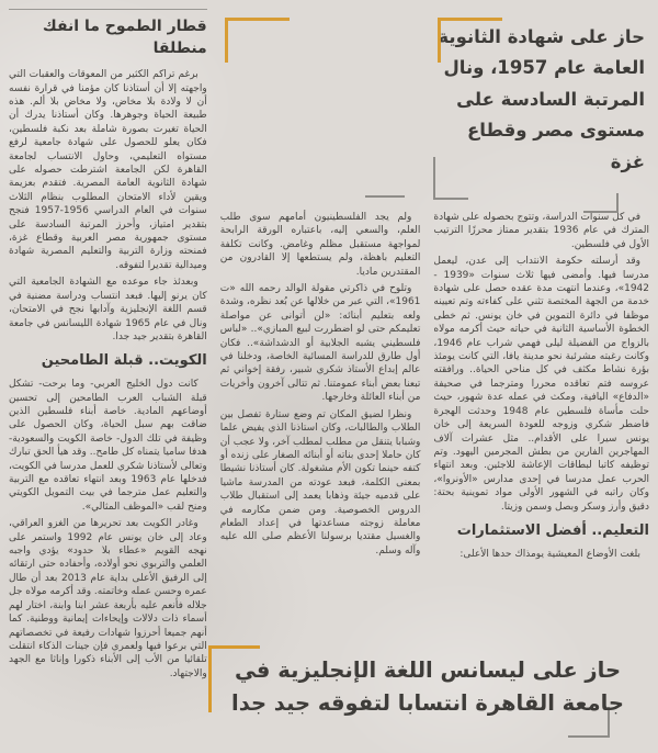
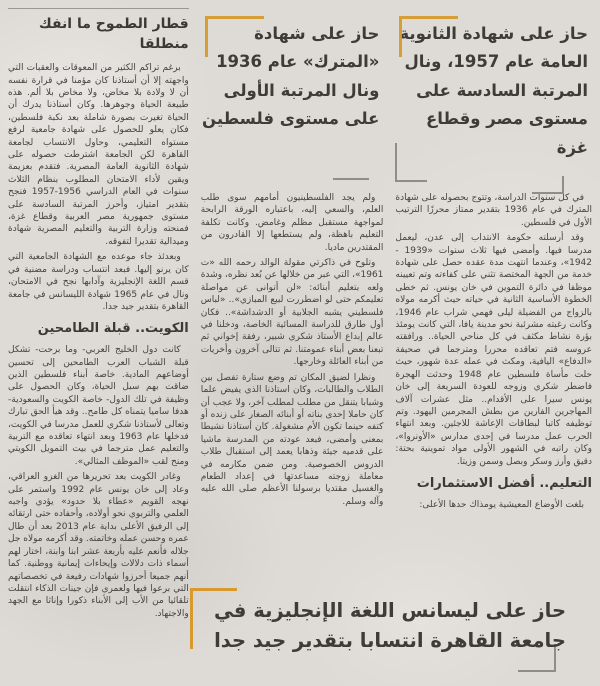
  حاز على شهادة الثانوية العامة عام 1957، ونال المرتبة السادسة على مستوى مصر وقطاع غزة
  في كل سنوات الدراسة، وتتوج بحصوله على شهادة المترك في عام 1936 بتقدير ممتاز محرزًا الترتيب الأول في فلسطين.
  وقد أرسلته حكومة الانتداب إلى عدن، ليعمل مدرسا فيها. وأمضى فيها ثلاث سنوات «1939 - 1942»، وعندما انتهت مدة عقده حصل على شهادة خدمة من الجهة المختصة تثني على كفاءته وتم تعيينه موظفا في دائرة التموين في خان يونس. ثم خطى الخطوة الأساسية الثانية في حياته حيث أكرمه مولاه بالزواج من الفضيلة ليلى فهمي شراب عام 1946، وكانت رغبته مشرئبة نحو مدينة يافا، التي كانت يومئذ بؤرة نشاط مكثف في كل مناحي الحياة.. ورافقته عروسه فتم تعاقده محررا ومترجما في صحيفة «الدفاع» اليافية، ومكث في عمله عدة شهور، حيث حلت مأساة فلسطين عام 1948 وحدثت الهجرة فاضطر شكري وزوجه للعودة السريعة إلى خان يونس سيرا على الأقدام.. مثل عشرات آلاف المهاجرين الفارين من بطش المجرمين اليهود. وتم توظيفه كاتبا لبطاقات الإعاشة للاجئين. وبعد انتهاء الحرب عمل مدرسا في إحدى مدارس «الأونروا»، وكان راتبه في الشهور الأولى مواد تموينية بحتة: دقيق وأرز وسكر وبصل وسمن وزيتا.
  التعليم.. أفضل الاستثمارات
  بلغت الأوضاع المعيشية يومذاك حدها الأعلى:
+ حاز على شهادة «المترك» عام 1936 ونال المرتبة الأولى على مستوى فلسطين
  ولم يجد الفلسطينيون أمامهم سوى طلب العلم، والسعي إليه، باعتباره الورقة الرابحة لمواجهة مستقبل مظلم وغامض. وكانت تكلفة التعليم باهظة، ولم يستطعها إلا القادرون من المقتدرين ماديا.
  وتلوح في ذاكرتي مقولة الوالد رحمه الله «ت 1961»، التي عبر من خلالها عن بُعد نظره، وشدة ولعه بتعليم أبنائه: «لن أتوانى عن مواصلة تعليمكم حتى لو اضطررت لبيع المبازي».. «لباس فلسطيني يشبه الجلابية أو الدشداشة».. فكان أول طارق للدراسة المسائية الخاصة، ودخلنا في عالم إبداع الأستاذ شكري شبير، رفقة إخواني ثم تبعنا بعض أبناء عمومتنا. ثم تتالى آخرون وأخريات من أبناء العائلة وخارجها.
- ونظرا لضيق المكان تم وضع ستارة تفصل بين الطلاب والطالبات، وكان استاذنا الذي يفيض علما وشبابا يتنقل من مطلب لمطلب آخر، ولا عجب أن كان حاملا إحدى بناته أو أبنائه الصغار على زنده أو كتفه حينما تكون الأم مشغولة. كان أستاذنا نشيطا بمعنى الكلمة، فبعد عودته من المدرسة ماشيا على قدميه جيئة وذهابا يعمد إلى استقبال طلاب الدروس الخصوصية. ومن ضمن مكارمه في معاملة زوجته مساعدتها في إعداد الطعام والغسيل مقتديا برسولنا الأعظم صلى الله عليه وآله وسلم.
+ ونظرا لضيق المكان تم وضع ستارة تفصل بين الطلاب والطالبات، وكان استاذنا الذي يفيض علما وشبابا يتنقل من مطلب لمطلب آخر، ولا عجب أن كان حاملا إحدى بناته أو أبنائه الصغار على زنده أو كتفه حينما تكون الأم مشغولة. كان أستاذنا نشيطا بمعنى وأمضى، فبعد عودته من المدرسة ماشيا على قدميه جيئة وذهابا يعمد إلى استقبال طلاب الدروس الخصوصية. ومن ضمن مكارمه في معاملة زوجته مساعدتها في إعداد الطعام والغسيل مقتديا برسولنا الأعظم صلى الله عليه وآله وسلم.
  قطار الطموح ما انفك منطلقا
  برغم تراكم الكثير من المعوقات والعقبات التي واجهته إلا أن أستاذنا كان مؤمنا في قرارة نفسه أن لا ولادة بلا مخاض، ولا مخاض بلا ألم. هذه طبيعة الحياة وجوهرها. وكان أستاذنا يدرك أن الحياة تغيرت بصورة شاملة بعد نكبة فلسطين، فكان يعلو للحصول على شهادة جامعية لرفع مستواه التعليمي، وحاول الانتساب لجامعة القاهرة لكن الجامعة اشترطت حصوله على شهادة الثانوية العامة المصرية. فتقدم بعزيمة ويقين لأداء الامتحان المطلوب بنظام الثلاث سنوات في العام الدراسي 1956-1957 فنجح بتقدير امتياز، وأحرز المرتبة السادسة على مستوى جمهورية مصر العربية وقطاع غزة، فمنحته وزارة التربية والتعليم المصرية شهادة وميدالية تقديرا لتفوقه.
  وبعدئذ جاء موعده مع الشهادة الجامعية التي كان يرنو إليها. فبعد انتساب ودراسة مضنية في قسم اللغة الإنجليزية وآدابها نجح في الامتحان، ونال في عام 1965 شهادة الليسانس في جامعة القاهرة بتقدير جيد جدا.
  الكويت.. قبلة الطامحين
  كانت دول الخليج العربي- وما برحت- تشكل قبلة الشباب العرب الطامحين إلى تحسين أوضاعهم المادية. خاصة أبناء فلسطين الذين ضاقت بهم سبل الحياة، وكان الحصول على وظيفة في تلك الدول- خاصة الكويت والسعودية- هدفا ساميا يتمناه كل طامح.. وقد هيأ الحق تبارك وتعالى لأستاذنا شكري للعمل مدرسا في الكويت، فدخلها عام 1963 وبعد انتهاء تعاقده مع التربية والتعليم عمل مترجما في بيت التمويل الكويتي ومنح لقب «الموظف المثالي».
  وغادر الكويت بعد تحريرها من الغزو العراقي، وعاد إلى خان يونس عام 1992 واستمر على نهجه القويم «عطاء بلا حدود» يؤدي واجبه العلمي والتربوي نحو أولاده، وأحفاده حتى ارتقائه إلى الرفيق الأعلى بداية عام 2013 بعد أن طال عمره وحسن عمله وخاتمته. وقد أكرمه مولاه جل جلاله فأنعم عليه بأربعة عشر ابنا وابنة، اختار لهم أسماء ذات دلالات وإيحاءات إيمانية ووطنية. كما أنهم جميعا أحرزوا شهادات رفيعة في تخصصاتهم التي برعوا فيها ولعمري فإن جينات الذكاء انتقلت تلقائيا من الأب إلى الأبناء ذكورا وإناثا مع الجهد والاجتهاد.
- حاز على ليسانس اللغة الإنجليزية في جامعة القاهرة انتسابا لتفوقه جيد جدا
+ حاز على ليسانس اللغة الإنجليزية في جامعة القاهرة انتسابا بتقدير جيد جدا
